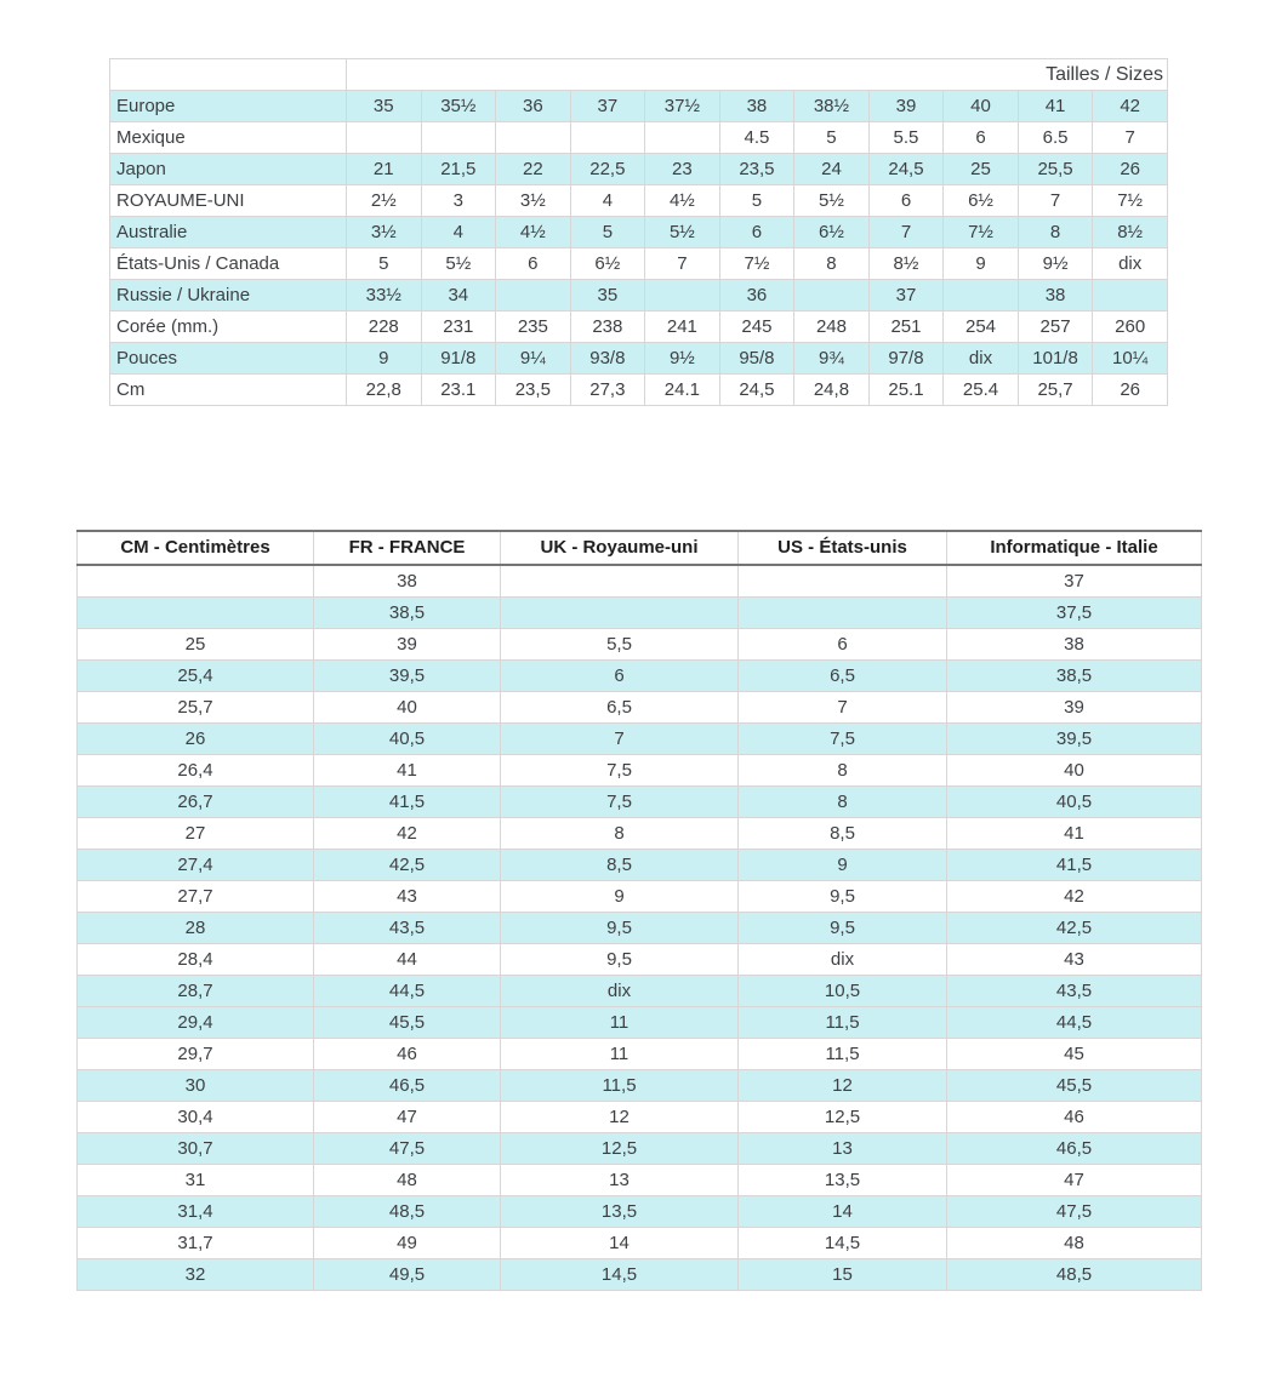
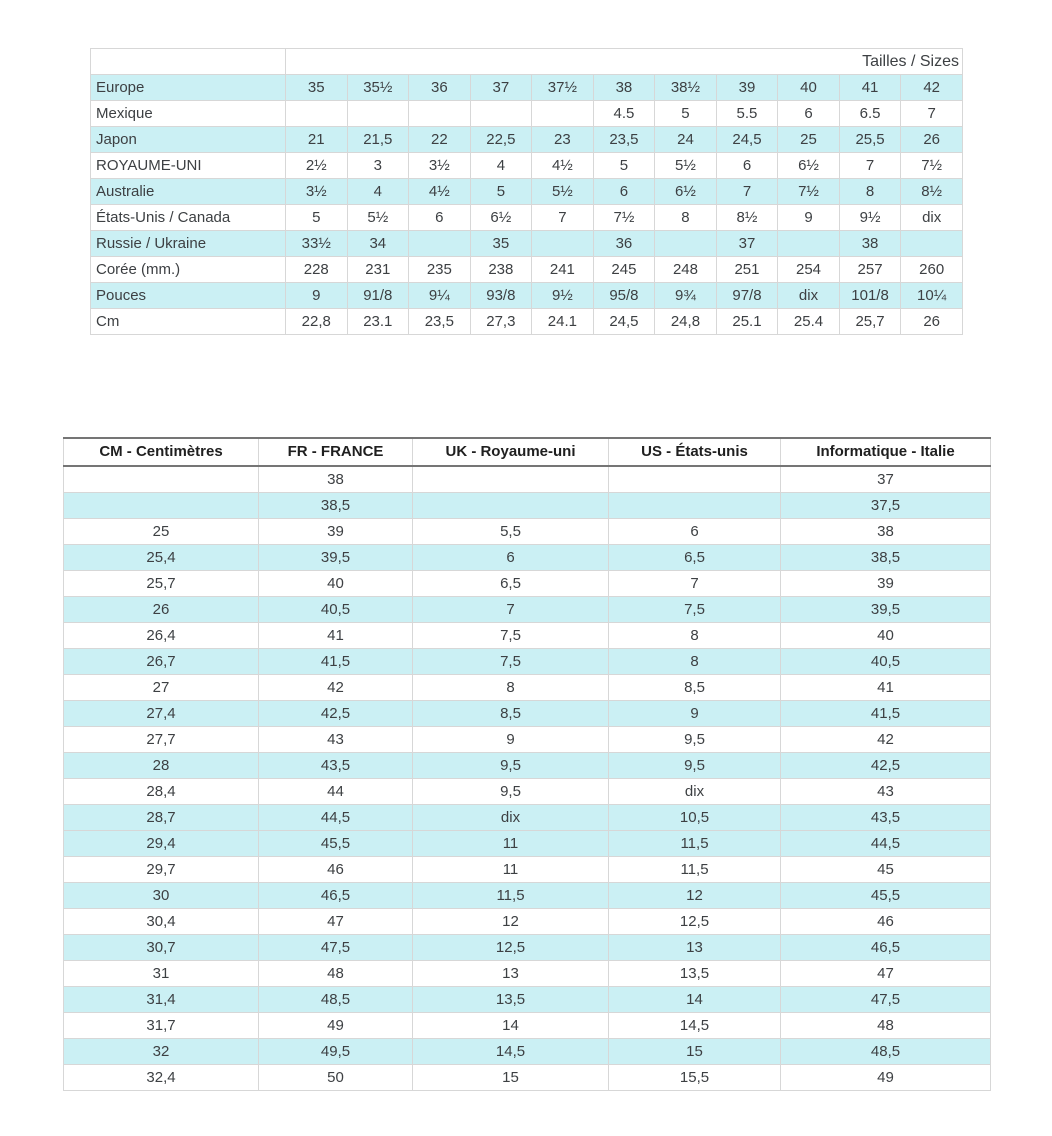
  	Tailles / Sizes
  Europe	35	35½	36	37	37½	38	38½	39	40	41	42
  Mexique						4.5	5	5.5	6	6.5	7
  Japon	21	21,5	22	22,5	23	23,5	24	24,5	25	25,5	26
  ROYAUME-UNI	2½	3	3½	4	4½	5	5½	6	6½	7	7½
  Australie	3½	4	4½	5	5½	6	6½	7	7½	8	8½
  États-Unis / Canada	5	5½	6	6½	7	7½	8	8½	9	9½	dix
  Russie / Ukraine	33½	34		35		36		37		38
  Corée (mm.)	228	231	235	238	241	245	248	251	254	257	260
  Pouces	9	91/8	9¼	93/8	9½	95/8	9¾	97/8	dix	101/8	10¼
  Cm	22,8	23.1	23,5	27,3	24.1	24,5	24,8	25.1	25.4	25,7	26
  CM - Centimètres	FR - FRANCE	UK - Royaume-uni	US - États-unis	Informatique - Italie
  	38			37
  	38,5			37,5
  25	39	5,5	6	38
  25,4	39,5	6	6,5	38,5
  25,7	40	6,5	7	39
  26	40,5	7	7,5	39,5
  26,4	41	7,5	8	40
  26,7	41,5	7,5	8	40,5
  27	42	8	8,5	41
  27,4	42,5	8,5	9	41,5
  27,7	43	9	9,5	42
  28	43,5	9,5	9,5	42,5
  28,4	44	9,5	dix	43
  28,7	44,5	dix	10,5	43,5
  29,4	45,5	11	11,5	44,5
  29,7	46	11	11,5	45
  30	46,5	11,5	12	45,5
  30,4	47	12	12,5	46
  30,7	47,5	12,5	13	46,5
  31	48	13	13,5	47
  31,4	48,5	13,5	14	47,5
  31,7	49	14	14,5	48
  32	49,5	14,5	15	48,5
+ 32,4	50	15	15,5	49
